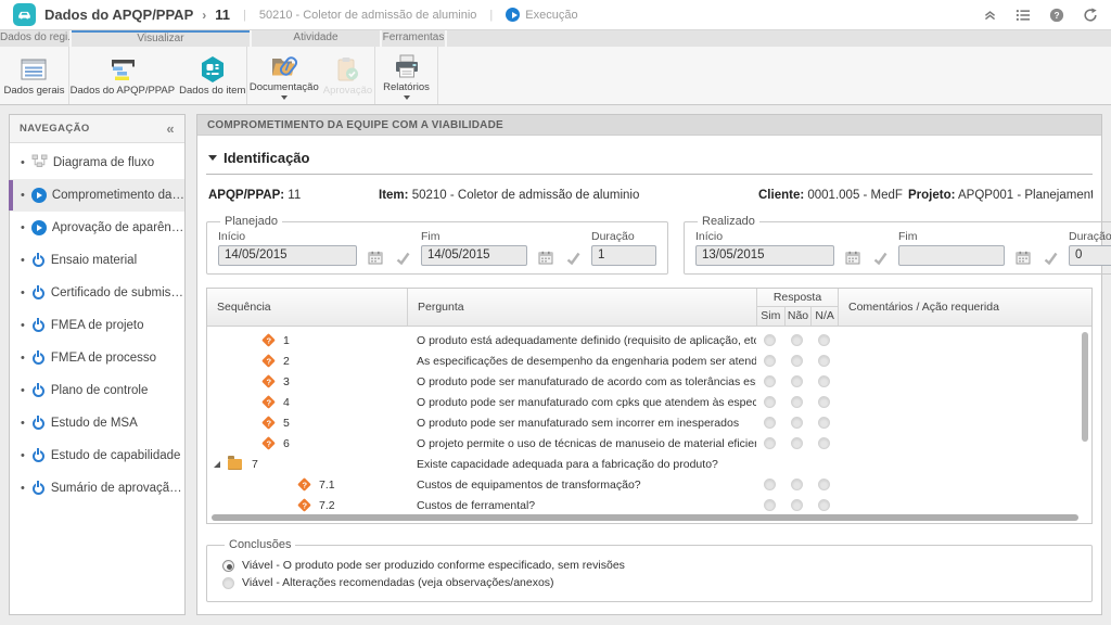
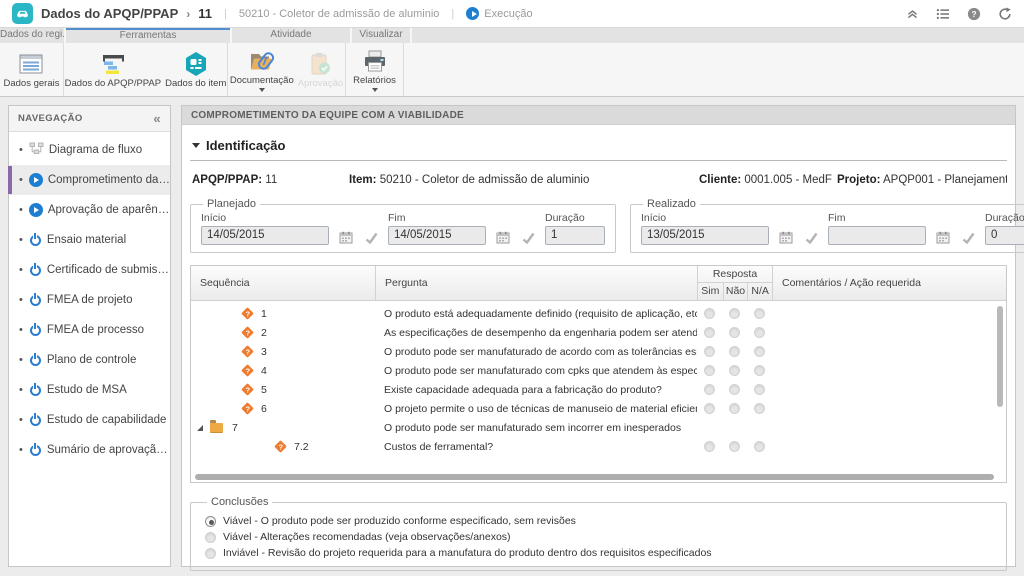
  Dados do APQP/PPAP
  ›
  11
  |
  50210 - Coletor de admissão de aluminio
  |
  Execução
  ?
  Dados do regi.
- Visualizar
+ Ferramentas
  Atividade
- Ferramentas
+ Visualizar
  Dados gerais
  Dados do APQP/PPAP
  Dados do item
  Documentação
  Aprovação
  Relatórios
  NAVEGAÇÃO
  «
  Diagrama de fluxo
  Comprometimento da ...
  Aprovação de aparência
  Ensaio material
  Certificado de submissã
  FMEA de projeto
  FMEA de processo
  Plano de controle
  Estudo de MSA
  Estudo de capabilidade
  Sumário de aprovação .
  COMPROMETIMENTO DA EQUIPE COM A VIABILIDADE
  Identificação
  APQP/PPAP: 11
  Item: 50210 - Coletor de admissão de aluminio
  Cliente: 0001.005 - MedF
  Projeto: APQP001 - Planejament
  Planejado
  Início
  14/05/2015
  Fim
  14/05/2015
  Duração
  1
  Realizado
  Início
  13/05/2015
  Fim
  Duração
  0
  Sequência
  Pergunta
  Resposta
  Sim
  Não
  N/A
  Comentários / Ação requerida
  1
  2
  As especificações de desempenho da engenharia podem ser atend
  3
  O produto pode ser manufaturado de acordo com as tolerâncias es
  4
  O produto pode ser manufaturado com cpks que atendem às espec
  5
- O produto pode ser manufaturado sem incorrer em inesperados
+ Existe capacidade adequada para a fabricação do produto?
  6
  O projeto permite o uso de técnicas de manuseio de material eficie
  7
- Existe capacidade adequada para a fabricação do produto?
+ O produto pode ser manufaturado sem incorrer em inesperados
- 7.1
- Custos de equipamentos de transformação?
  7.2
  Custos de ferramental?
  Conclusões
  Viável - O produto pode ser produzido conforme especificado, sem revisões
  Viável - Alterações recomendadas (veja observações/anexos)
+ Inviável - Revisão do projeto requerida para a manufatura do produto dentro dos requisitos especificados
